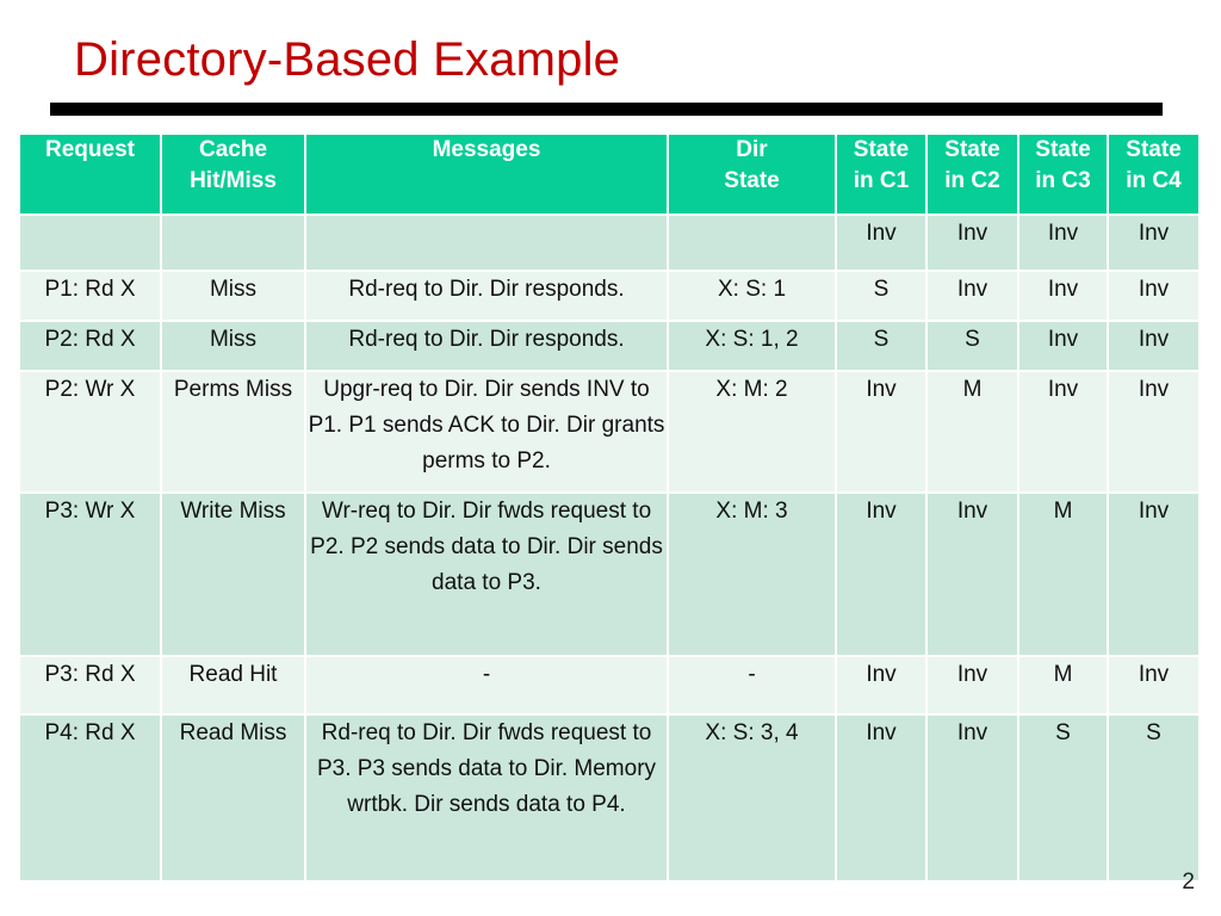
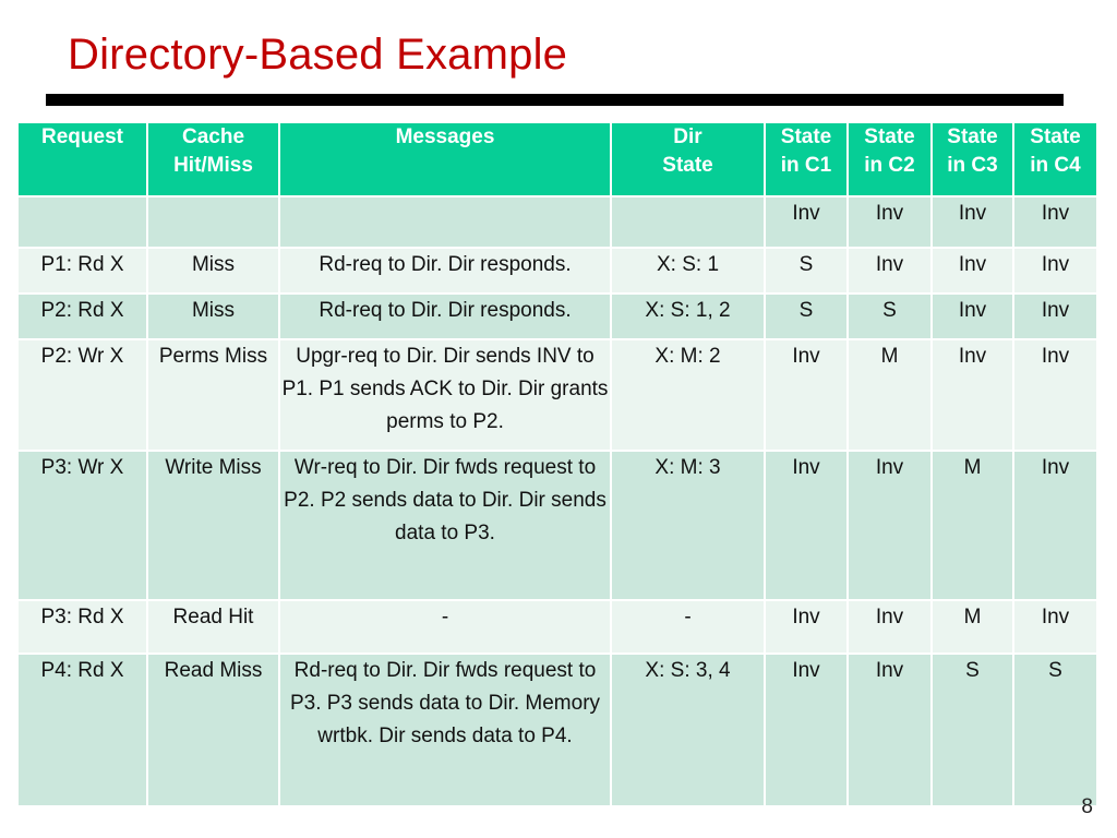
  Directory-Based Example
  Request	Cache Hit/Miss	Messages	Dir State	State in C1	State in C2	State in C3	State in C4
  				Inv	Inv	Inv	Inv
  P1: Rd X	Miss	Rd-req to Dir. Dir responds.	X: S: 1	S	Inv	Inv	Inv
  P2: Rd X	Miss	Rd-req to Dir. Dir responds.	X: S: 1, 2	S	S	Inv	Inv
  P2: Wr X	Perms Miss	Upgr-req to Dir. Dir sends INV to P1. P1 sends ACK to Dir. Dir grants perms to P2.	X: M: 2	Inv	M	Inv	Inv
  P3: Wr X	Write Miss	Wr-req to Dir. Dir fwds request to P2. P2 sends data to Dir. Dir sends data to P3.	X: M: 3	Inv	Inv	M	Inv
  P3: Rd X	Read Hit	-	-	Inv	Inv	M	Inv
  P4: Rd X	Read Miss	Rd-req to Dir. Dir fwds request to P3. P3 sends data to Dir. Memory wrtbk. Dir sends data to P4.	X: S: 3, 4	Inv	Inv	S	S
- 2
+ 8
